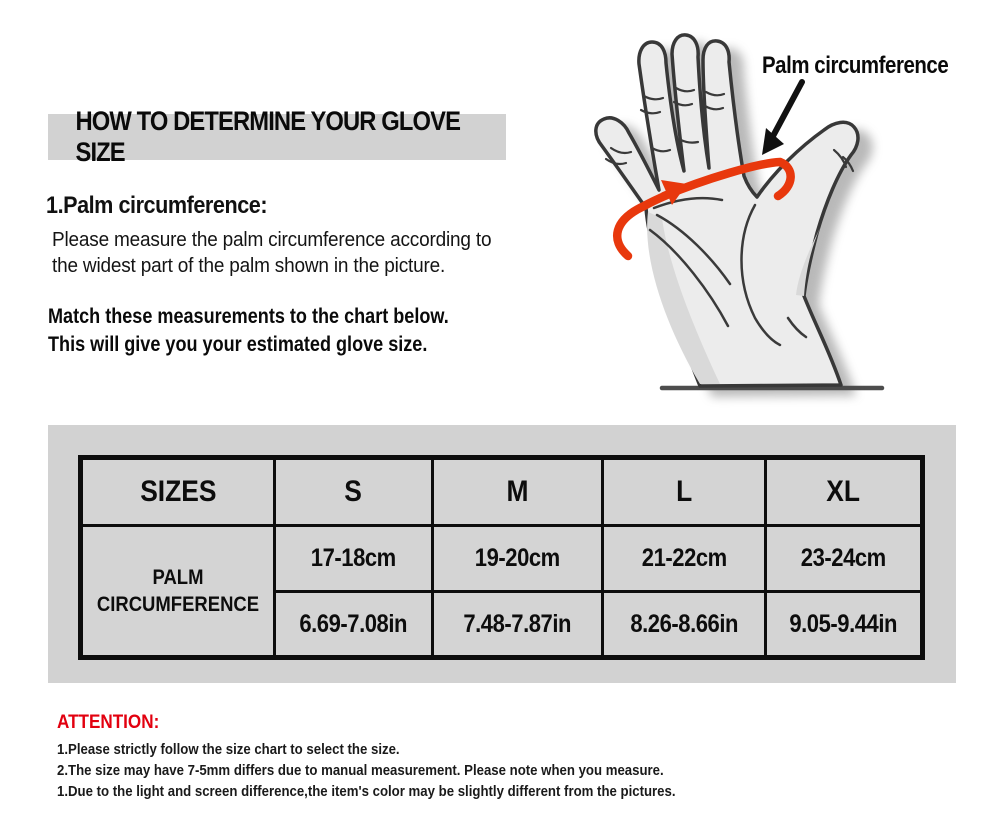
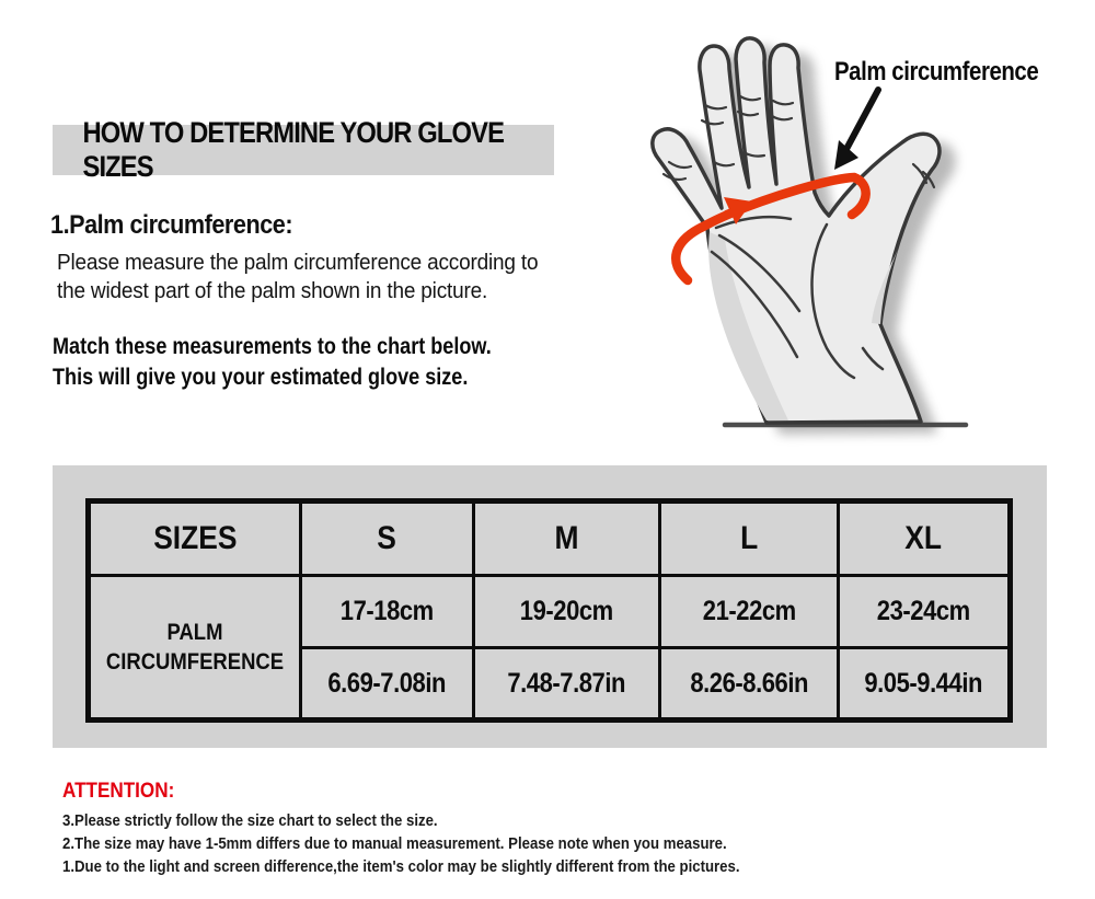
- HOW TO DETERMINE YOUR GLOVE SIZE
+ HOW TO DETERMINE YOUR GLOVE SIZES
  1.Palm circumference:
  Please measure the palm circumference according to
  the widest part of the palm shown in the picture.
  Match these measurements to the chart below.
  This will give you your estimated glove size.
  Palm circumference
  SIZES	S	M	L	XL
  PALM CIRCUMFERENCE	17-18cm	19-20cm	21-22cm	23-24cm
  6.69-7.08in	7.48-7.87in	8.26-8.66in	9.05-9.44in
  ATTENTION:
- 1.Please strictly follow the size chart to select the size.
+ 3.Please strictly follow the size chart to select the size.
- 2.The size may have 7-5mm differs due to manual measurement. Please note when you measure.
+ 2.The size may have 1-5mm differs due to manual measurement. Please note when you measure.
  1.Due to the light and screen difference,the item's color may be slightly different from the pictures.
